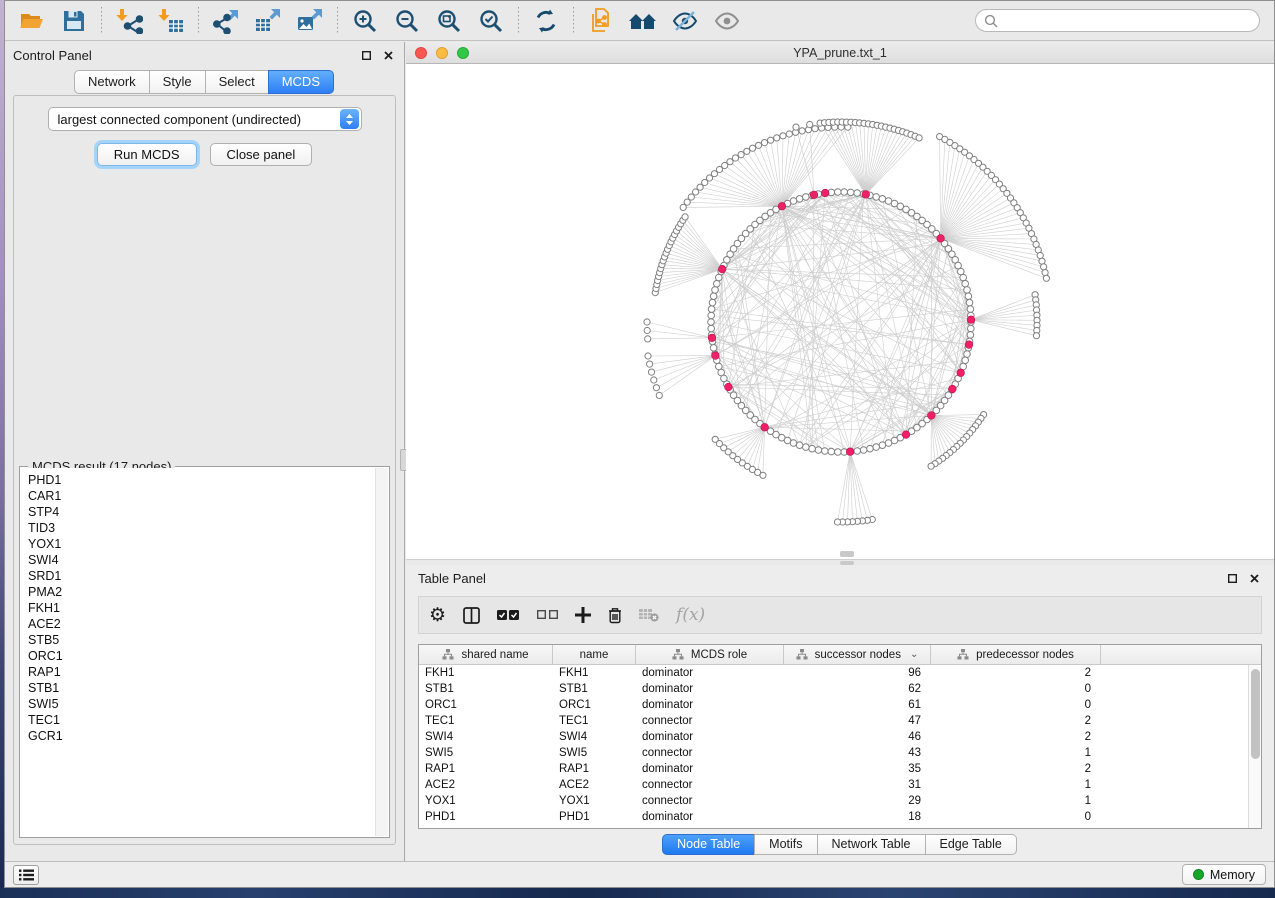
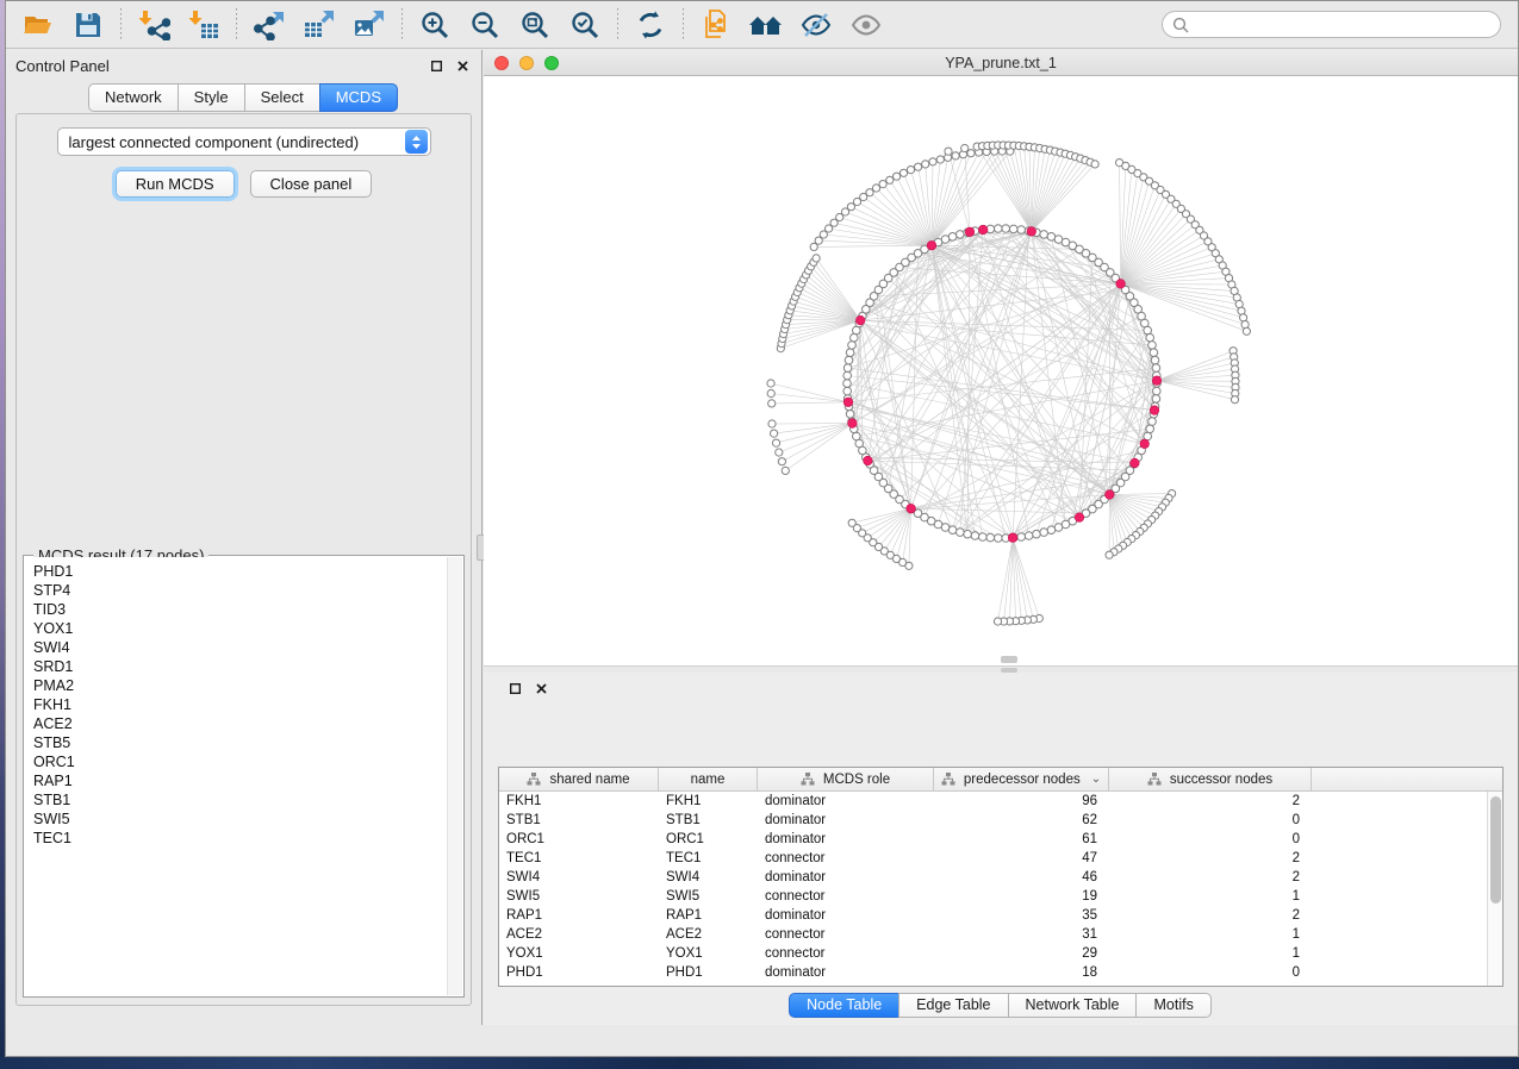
  Control Panel
  Network
  Style
  Select
  MCDS
  largest connected component (undirected)
  Run MCDS
  Close panel
  MCDS result (17 nodes)
  PHD1
- CAR1
  STP4
  TID3
  YOX1
  SWI4
  SRD1
  PMA2
  FKH1
  ACE2
  STB5
  ORC1
  RAP1
  STB1
  SWI5
  TEC1
- GCR1
  YPA_prune.txt_1
- Table Panel
- ⚙
- f(x)
  shared name
  name
  MCDS role
- successor nodes
+ predecessor nodes
  ⌄
- predecessor nodes
+ successor nodes
  FKH1
  FKH1
  dominator
  96
  2
  STB1
  STB1
  dominator
  62
  0
  ORC1
  ORC1
  dominator
  61
  0
  TEC1
  TEC1
  connector
  47
  2
  SWI4
  SWI4
  dominator
  46
  2
  SWI5
  SWI5
  connector
- 43
+ 19
  1
  RAP1
  RAP1
  dominator
  35
  2
  ACE2
  ACE2
  connector
  31
  1
  YOX1
  YOX1
  connector
  29
  1
  PHD1
  PHD1
  dominator
  18
  0
  Node Table
- Motifs
+ Edge Table
  Network Table
- Edge Table
+ Motifs
- Memory
